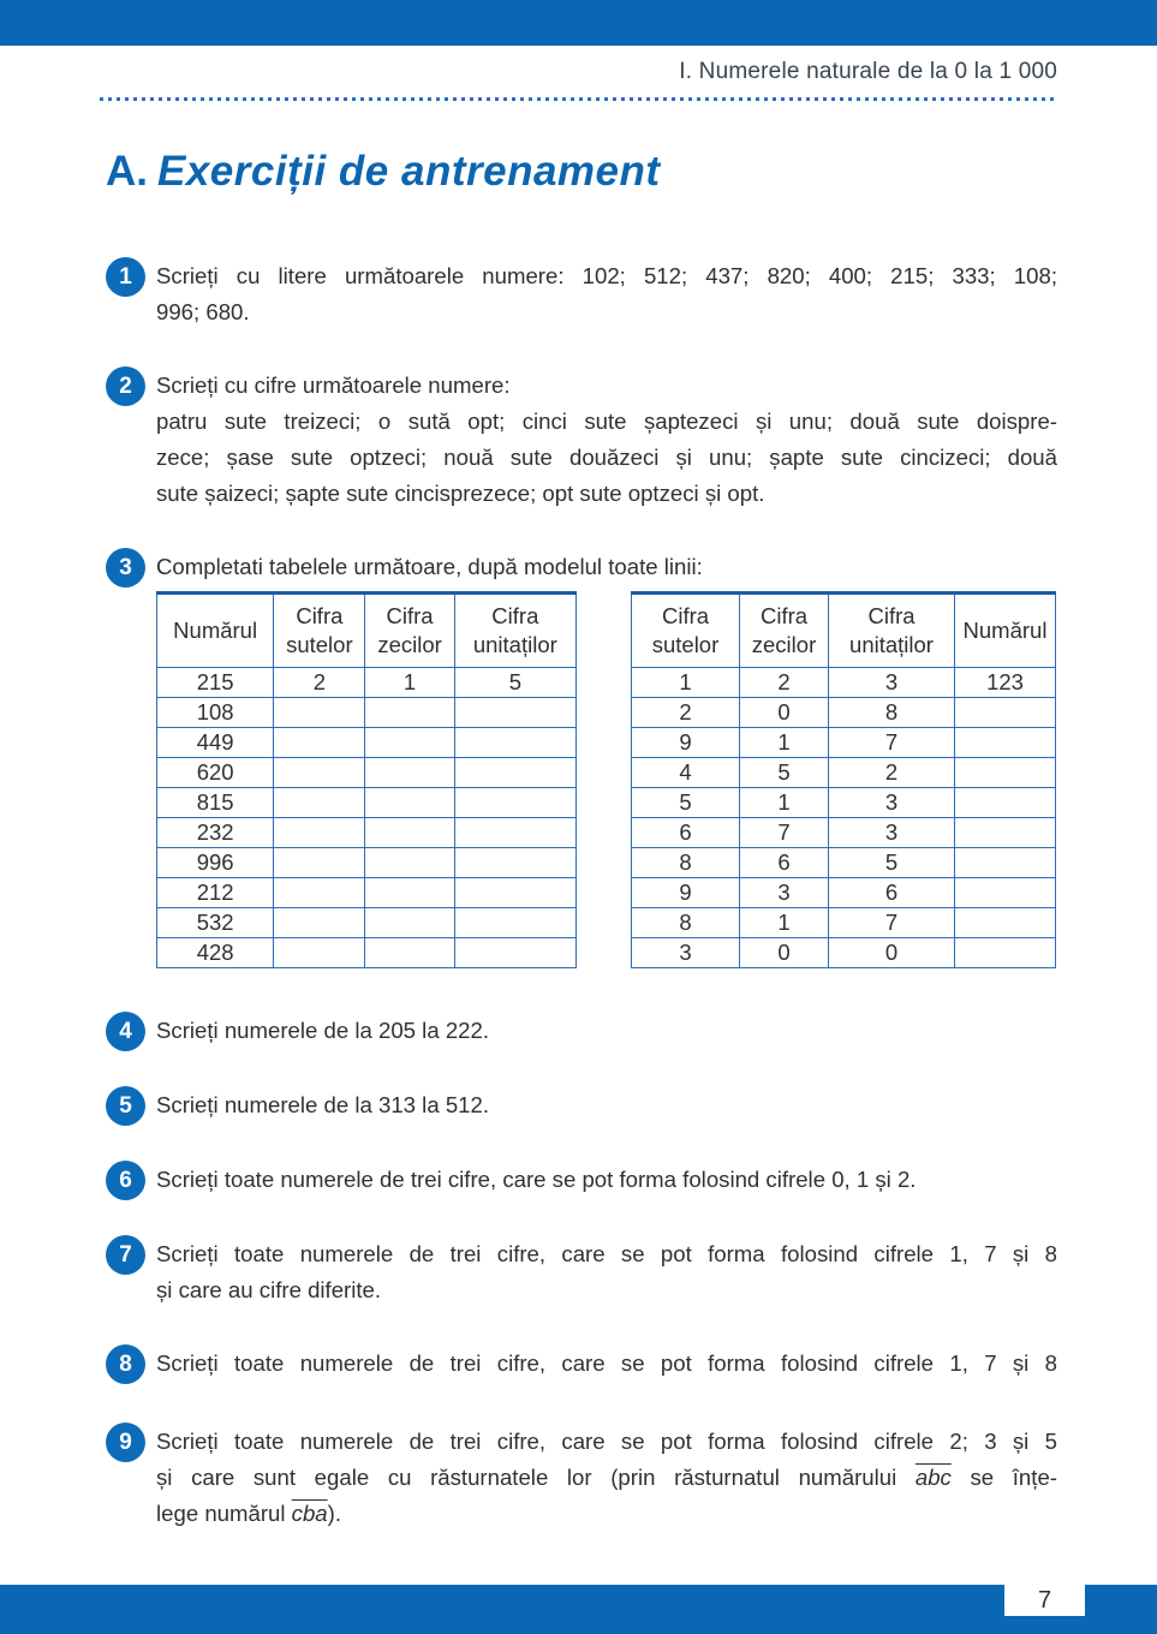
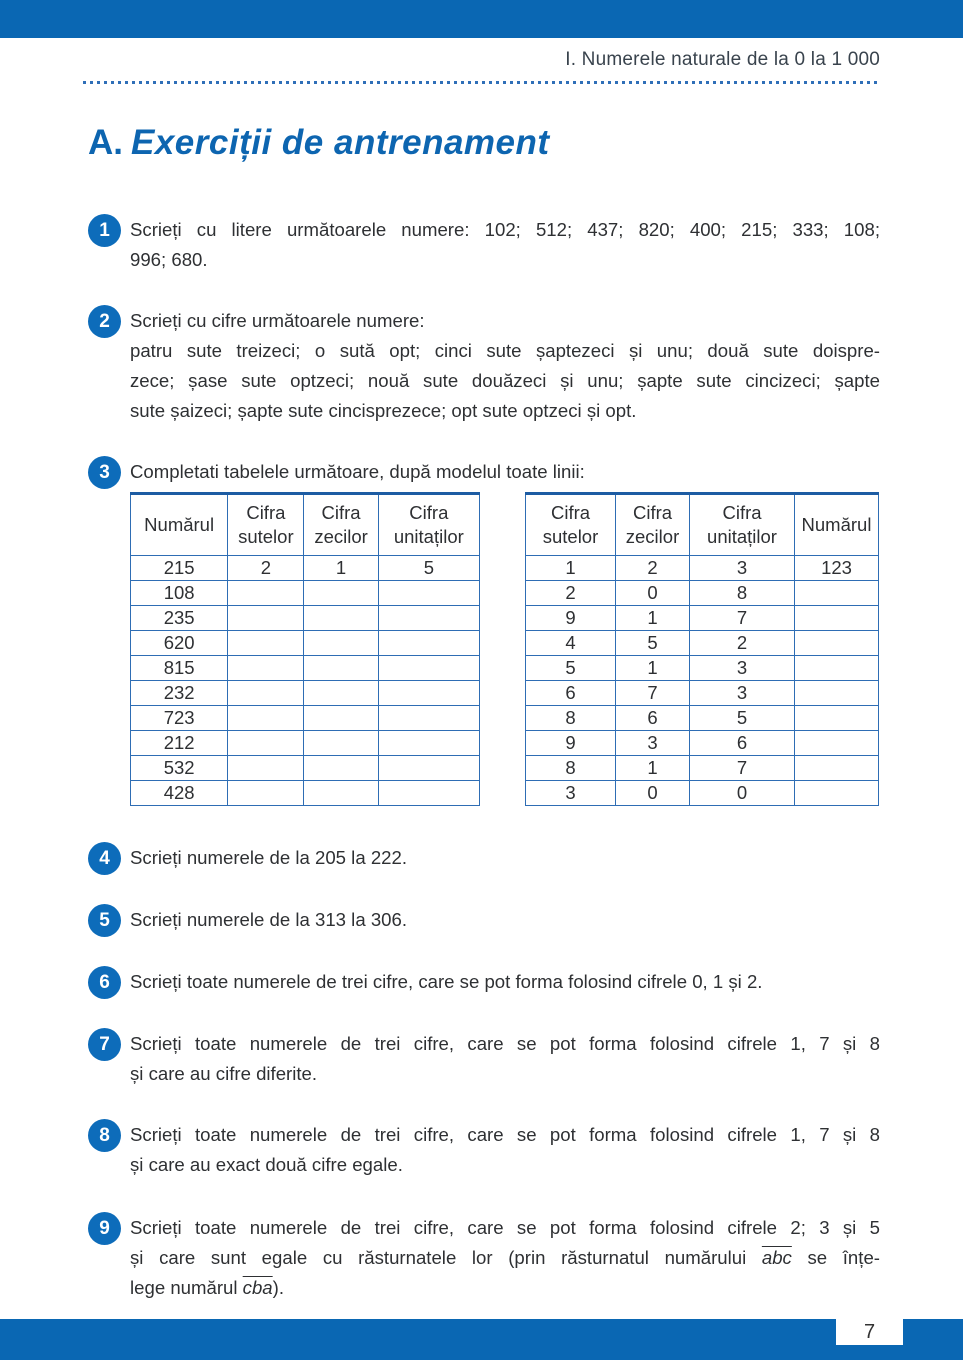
  I. Numerele naturale de la 0 la 1 000
  A. Exerciții de antrenament
  1
  Scrieți cu litere următoarele numere: 102; 512; 437; 820; 400; 215; 333; 108;
  996; 680.
  2
  Scrieți cu cifre următoarele numere:
  patru sute treizeci; o sută opt; cinci sute șaptezeci și unu; două sute doispre-
- zece; șase sute optzeci; nouă sute douăzeci și unu; șapte sute cincizeci; două
+ zece; șase sute optzeci; nouă sute douăzeci și unu; șapte sute cincizeci; șapte
  sute șaizeci; șapte sute cincisprezece; opt sute optzeci și opt.
  3
  Completati tabelele următoare, după modelul toate linii:
  Numărul	Cifra sutelor	Cifra zecilor	Cifra unitaților
  215	2	1	5
  108
- 449
+ 235
  620
  815
  232
- 996
+ 723
  212
  532
  428
  Cifra sutelor	Cifra zecilor	Cifra unitaților	Numărul
  1	2	3	123
  2	0	8
  9	1	7
  4	5	2
  5	1	3
  6	7	3
  8	6	5
  9	3	6
  8	1	7
  3	0	0
  4
  Scrieți numerele de la 205 la 222.
  5
- Scrieți numerele de la 313 la 512.
+ Scrieți numerele de la 313 la 306.
  6
  Scrieți toate numerele de trei cifre, care se pot forma folosind cifrele 0, 1 și 2.
  7
  Scrieți toate numerele de trei cifre, care se pot forma folosind cifrele 1, 7 și 8
  și care au cifre diferite.
  8
  Scrieți toate numerele de trei cifre, care se pot forma folosind cifrele 1, 7 și 8
+ și care au exact două cifre egale.
  9
  Scrieți toate numerele de trei cifre, care se pot forma folosind cifrele 2; 3 și 5
  și care sunt egale cu răsturnatele lor (prin răsturnatul numărului abc se înțe-
  lege numărul cba).
  7
